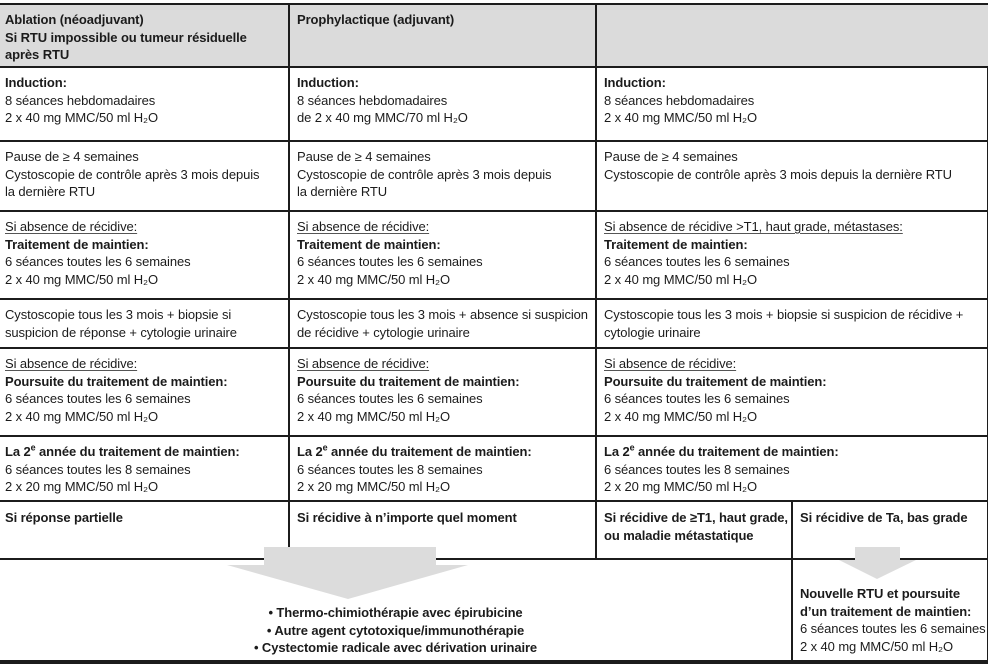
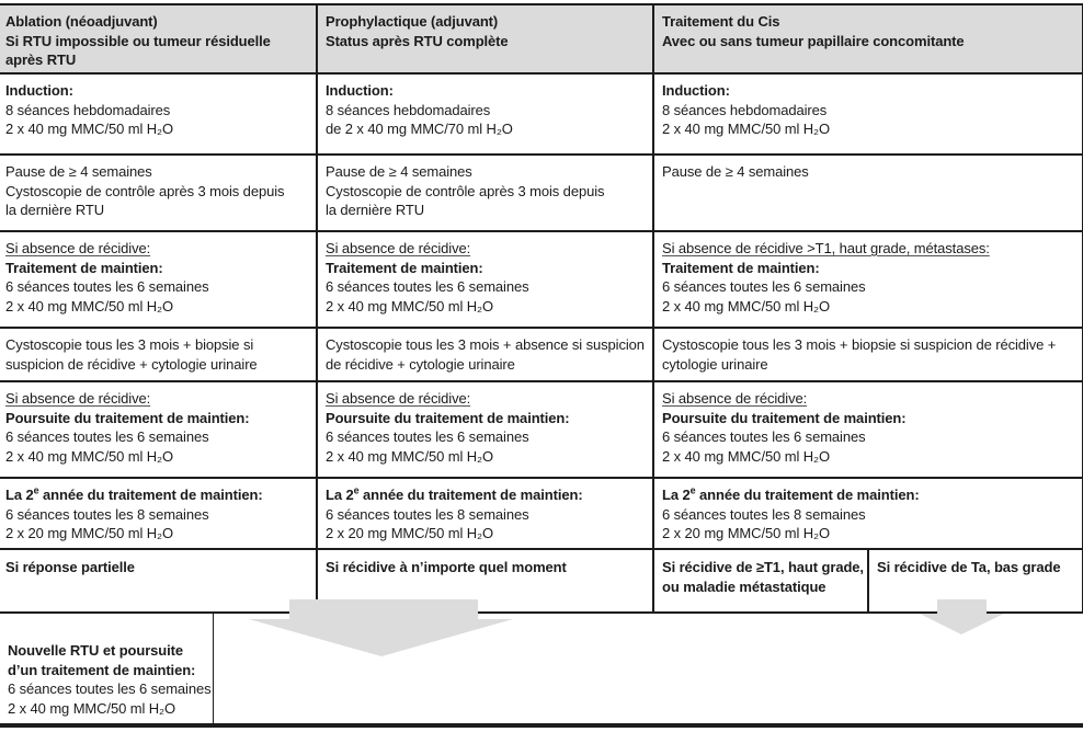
  Ablation (néoadjuvant)
  Si RTU impossible ou tumeur résiduelle
  après RTU
  Prophylactique (adjuvant)
+ Status après RTU complète
+ Traitement du Cis
+ Avec ou sans tumeur papillaire concomitante
  Induction:
  8 séances hebdomadaires
  2 x 40 mg MMC/50 ml H₂O
  Induction:
  8 séances hebdomadaires
  de 2 x 40 mg MMC/70 ml H₂O
  Induction:
  8 séances hebdomadaires
  2 x 40 mg MMC/50 ml H₂O
  Pause de ≥ 4 semaines
  Cystoscopie de contrôle après 3 mois depuis
  la dernière RTU
  Pause de ≥ 4 semaines
  Cystoscopie de contrôle après 3 mois depuis
  la dernière RTU
  Pause de ≥ 4 semaines
- Cystoscopie de contrôle après 3 mois depuis la dernière RTU
  Si absence de récidive:
  Traitement de maintien:
  6 séances toutes les 6 semaines
  2 x 40 mg MMC/50 ml H₂O
  Si absence de récidive:
  Traitement de maintien:
  6 séances toutes les 6 semaines
  2 x 40 mg MMC/50 ml H₂O
  Si absence de récidive >T1, haut grade, métastases:
  Traitement de maintien:
  6 séances toutes les 6 semaines
  2 x 40 mg MMC/50 ml H₂O
  Cystoscopie tous les 3 mois + biopsie si
- suspicion de réponse + cytologie urinaire
+ suspicion de récidive + cytologie urinaire
  Cystoscopie tous les 3 mois + absence si suspicion
  de récidive + cytologie urinaire
  Cystoscopie tous les 3 mois + biopsie si suspicion de récidive +
  cytologie urinaire
  Si absence de récidive:
  Poursuite du traitement de maintien:
  6 séances toutes les 6 semaines
  2 x 40 mg MMC/50 ml H₂O
  Si absence de récidive:
  Poursuite du traitement de maintien:
  6 séances toutes les 6 semaines
  2 x 40 mg MMC/50 ml H₂O
  Si absence de récidive:
  Poursuite du traitement de maintien:
  6 séances toutes les 6 semaines
  2 x 40 mg MMC/50 ml H₂O
  La 2e année du traitement de maintien:
  6 séances toutes les 8 semaines
  2 x 20 mg MMC/50 ml H₂O
  La 2e année du traitement de maintien:
  6 séances toutes les 8 semaines
  2 x 20 mg MMC/50 ml H₂O
  La 2e année du traitement de maintien:
  6 séances toutes les 8 semaines
  2 x 20 mg MMC/50 ml H₂O
  Si réponse partielle
  Si récidive à n’importe quel moment
  Si récidive de ≥T1, haut grade,
  ou maladie métastatique
  Si récidive de Ta, bas grade
- • Thermo-chimiothérapie avec épirubicine
- • Autre agent cytotoxique/immunothérapie
- • Cystectomie radicale avec dérivation urinaire
  Nouvelle RTU et poursuite
  d’un traitement de maintien:
  6 séances toutes les 6 semaines
  2 x 40 mg MMC/50 ml H₂O
